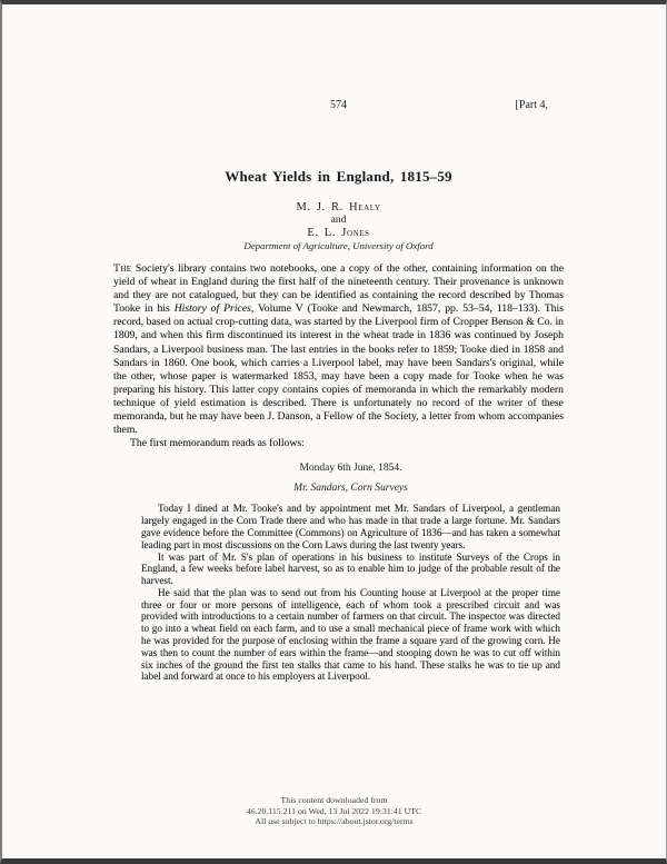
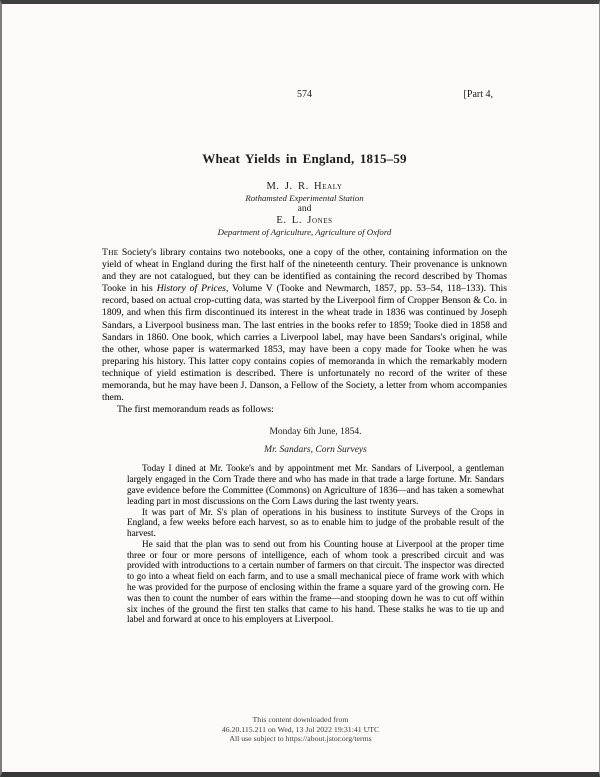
  574
  [Part 4,
  Wheat Yields in England, 1815–59
  M. J. R. Healy
+ Rothamsted Experimental Station
  and
  E. L. Jones
- Department of Agriculture, University of Oxford
+ Department of Agriculture, Agriculture of Oxford
  The Society's library contains two notebooks, one a copy of the other, containing information on the yield of wheat in England during the first half of the nineteenth century. Their provenance is unknown and they are not catalogued, but they can be identified as containing the record described by Thomas Tooke in his History of Prices, Volume V (Tooke and Newmarch, 1857, pp. 53–54, 118–133). This record, based on actual crop-cutting data, was started by the Liverpool firm of Cropper Benson & Co. in 1809, and when this firm discontinued its interest in the wheat trade in 1836 was continued by Joseph Sandars, a Liverpool business man. The last entries in the books refer to 1859; Tooke died in 1858 and Sandars in 1860. One book, which carries a Liverpool label, may have been Sandars's original, while the other, whose paper is watermarked 1853, may have been a copy made for Tooke when he was preparing his history. This latter copy contains copies of memoranda in which the remarkably modern technique of yield estimation is described. There is unfortunately no record of the writer of these memoranda, but he may have been J. Danson, a Fellow of the Society, a letter from whom accompanies them.
  The first memorandum reads as follows:
  Monday 6th June, 1854.
  Mr. Sandars, Corn Surveys
  Today I dined at Mr. Tooke's and by appointment met Mr. Sandars of Liverpool, a gentleman largely engaged in the Corn Trade there and who has made in that trade a large fortune. Mr. Sandars gave evidence before the Committee (Commons) on Agriculture of 1836—and has taken a somewhat leading part in most discussions on the Corn Laws during the last twenty years.
- It was part of Mr. S's plan of operations in his business to institute Surveys of the Crops in England, a few weeks before label harvest, so as to enable him to judge of the probable result of the harvest.
+ It was part of Mr. S's plan of operations in his business to institute Surveys of the Crops in England, a few weeks before each harvest, so as to enable him to judge of the probable result of the harvest.
  He said that the plan was to send out from his Counting house at Liverpool at the proper time three or four or more persons of intelligence, each of whom took a prescribed circuit and was provided with introductions to a certain number of farmers on that circuit. The inspector was directed to go into a wheat field on each farm, and to use a small mechanical piece of frame work with which he was provided for the purpose of enclosing within the frame a square yard of the growing corn. He was then to count the number of ears within the frame—and stooping down he was to cut off within six inches of the ground the first ten stalks that came to his hand. These stalks he was to tie up and label and forward at once to his employers at Liverpool.
  This content downloaded from
  46.20.115.211 on Wed, 13 Jul 2022 19:31:41 UTC
  All use subject to https://about.jstor.org/terms
